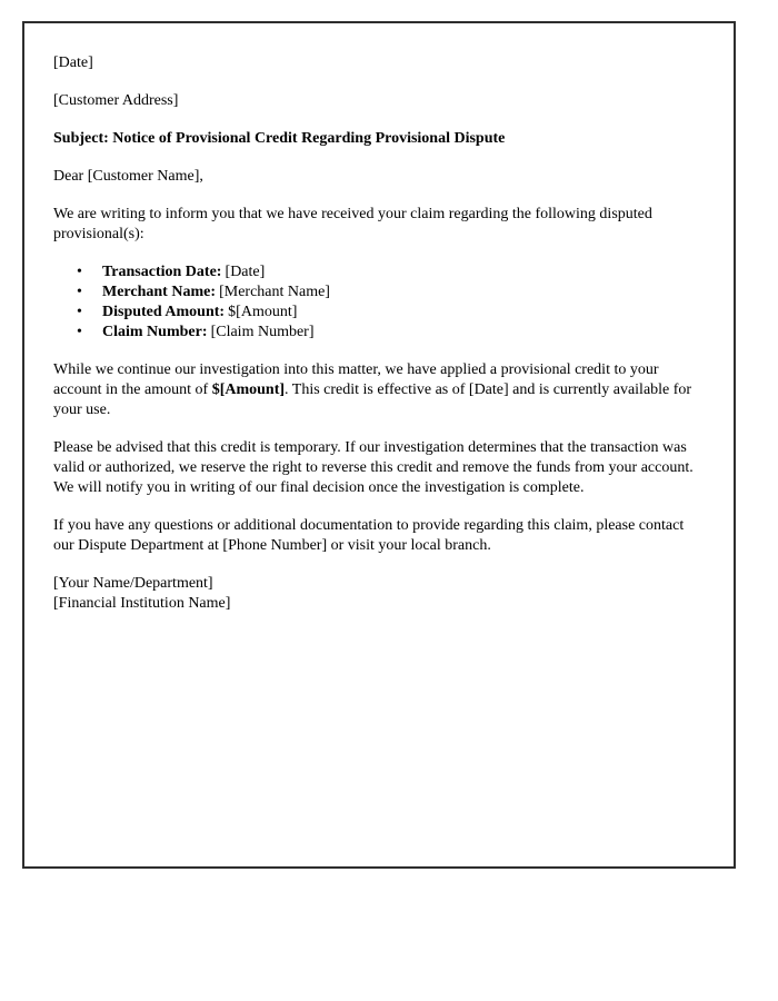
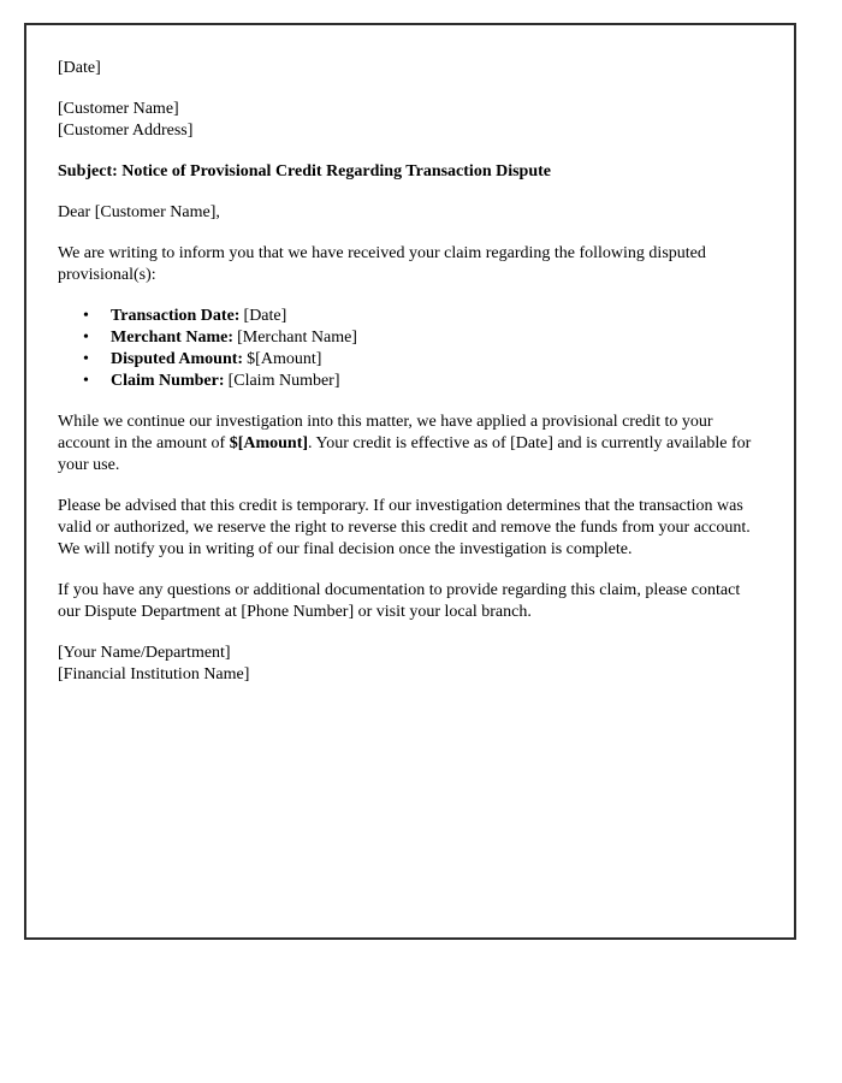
  [Date]
+ [Customer Name]
  [Customer Address]
- Subject: Notice of Provisional Credit Regarding Provisional Dispute
+ Subject: Notice of Provisional Credit Regarding Transaction Dispute
  Dear [Customer Name],
  We are writing to inform you that we have received your claim regarding the following disputed provisional(s):
  •
  Transaction Date: [Date]
  •
  Merchant Name: [Merchant Name]
  •
  Disputed Amount: $[Amount]
  •
  Claim Number: [Claim Number]
- While we continue our investigation into this matter, we have applied a provisional credit to your account in the amount of $[Amount]. This credit is effective as of [Date] and is currently available for your use.
+ While we continue our investigation into this matter, we have applied a provisional credit to your account in the amount of $[Amount]. Your credit is effective as of [Date] and is currently available for your use.
  Please be advised that this credit is temporary. If our investigation determines that the transaction was valid or authorized, we reserve the right to reverse this credit and remove the funds from your account. We will notify you in writing of our final decision once the investigation is complete.
  If you have any questions or additional documentation to provide regarding this claim, please contact our Dispute Department at [Phone Number] or visit your local branch.
  [Your Name/Department]
  [Financial Institution Name]
